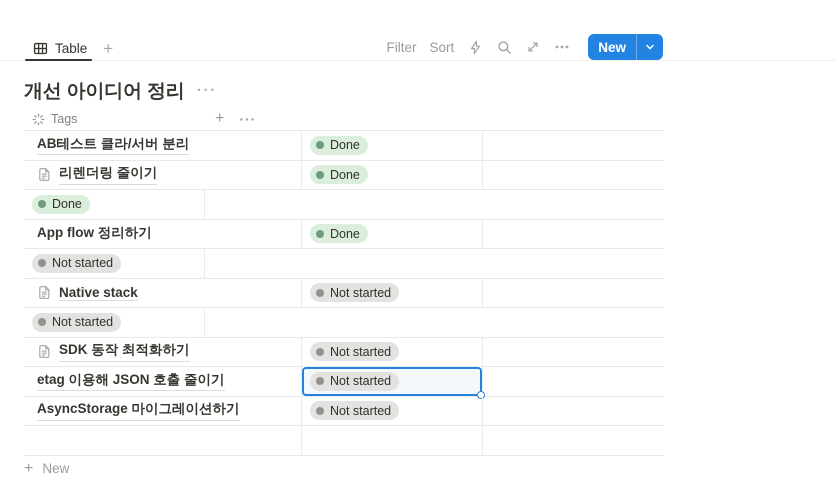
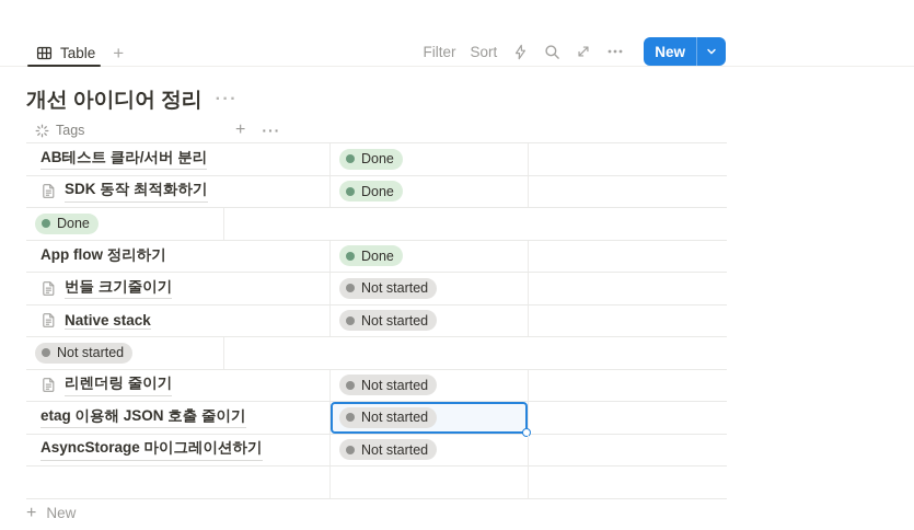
  Table
  +
  Filter
  Sort
  New
  개선 아이디어 정리
  ···
  Tags
  +
  ···
  AB테스트 클라/서버 분리
  Done
- 리렌더링 줄이기
+ SDK 동작 최적화하기
  Done
  Done
  App flow 정리하기
  Done
+ 번들 크기줄이기
  Not started
  Native stack
  Not started
  Not started
- SDK 동작 최적화하기
+ 리렌더링 줄이기
  Not started
  etag 이용해 JSON 호출 줄이기
  Not started
  AsyncStorage 마이그레이션하기
  Not started
  +
  New
